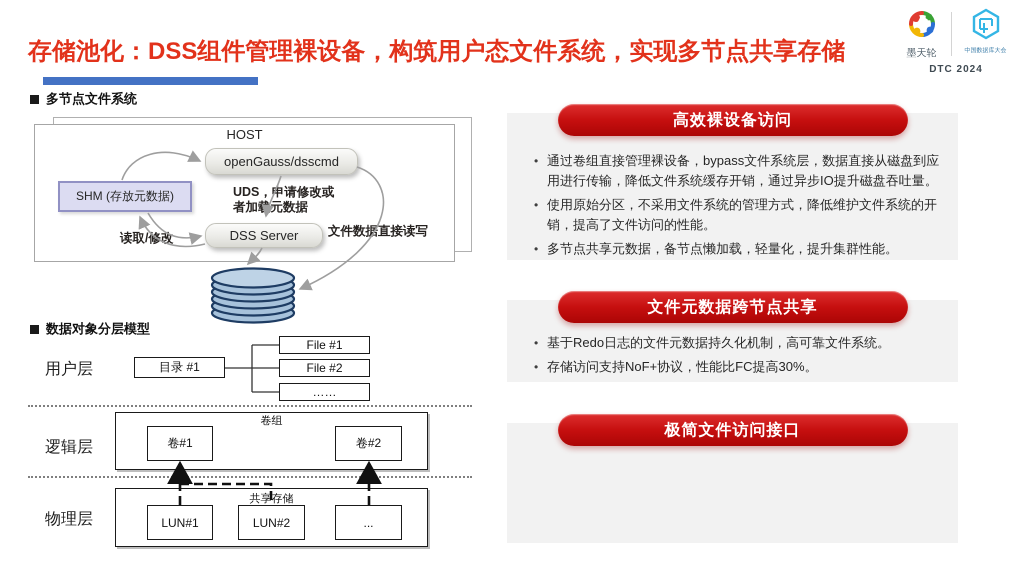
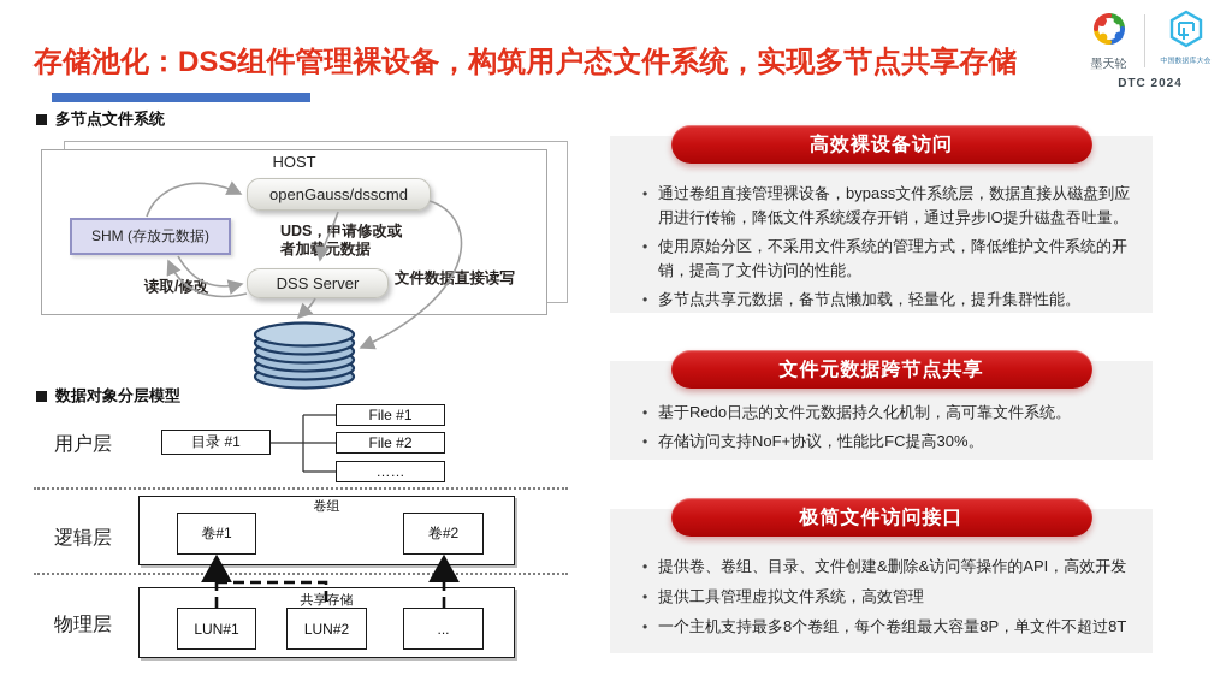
  存储池化：DSS组件管理裸设备，构筑用户态文件系统，实现多节点共享存储
  墨天轮
  DTC 2024
  多节点文件系统
  HOST
  openGauss/dsscmd
  SHM (存放元数据)
  DSS Server
  UDS，申请修改或
  者加载元数据
  读取/修改
  文件数据直接读写
  数据对象分层模型
  用户层
  目录 #1
  File #1
  File #2
  ……
  逻辑层
  卷组
  卷#1
  卷#2
  物理层
  共享存储
  LUN#1
  LUN#2
  ...
  高效裸设备访问
  通过卷组直接管理裸设备，bypass文件系统层，数据直接从磁盘到应用进行传输，降低文件系统缓存开销，通过异步IO提升磁盘吞吐量。
  使用原始分区，不采用文件系统的管理方式，降低维护文件系统的开销，提高了文件访问的性能。
  多节点共享元数据，备节点懒加载，轻量化，提升集群性能。
  文件元数据跨节点共享
  基于Redo日志的文件元数据持久化机制，高可靠文件系统。
  存储访问支持NoF+协议，性能比FC提高30%。
  极简文件访问接口
+ 提供卷、卷组、目录、文件创建&删除&访问等操作的API，高效开发
+ 提供工具管理虚拟文件系统，高效管理
+ 一个主机支持最多8个卷组，每个卷组最大容量8P，单文件不超过8T
